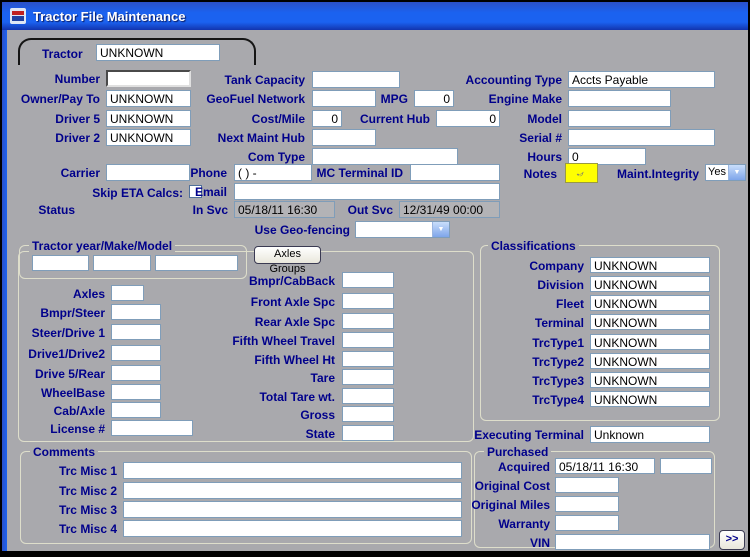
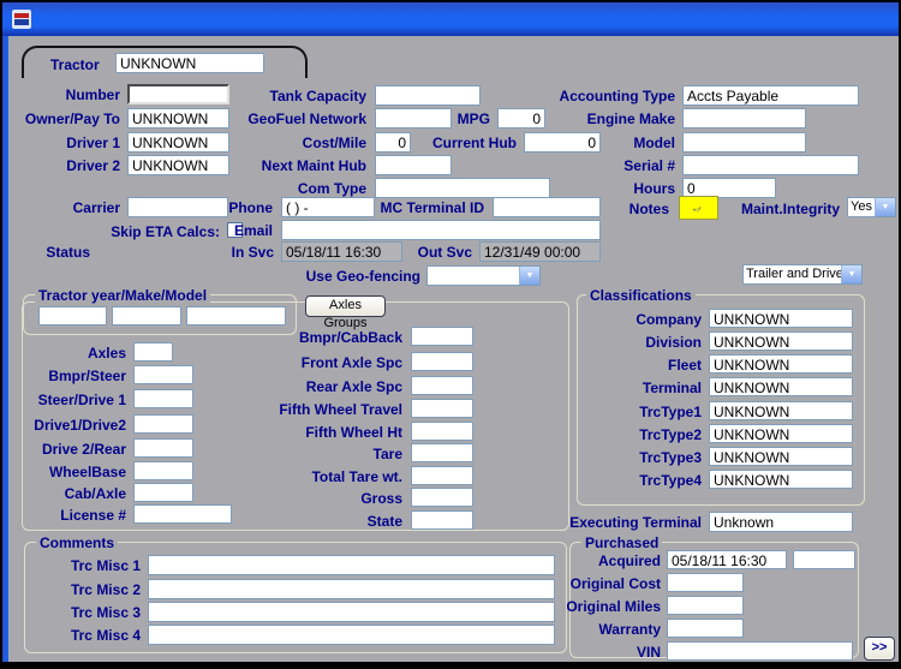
- Tractor File Maintenance
  Tractor
  UNKNOWN
  Number
  Owner/Pay To
  UNKNOWN
- Driver 5
+ Driver 1
  UNKNOWN
  Driver 2
  UNKNOWN
  Tank Capacity
  GeoFuel Network
  MPG
  0
  Cost/Mile
  0
  Current Hub
  0
  Next Maint Hub
  Com Type
  Accounting Type
  Accts Payable
  Engine Make
  Model
  Serial #
  Hours
  0
  Carrier
  Phone
  ( ) -
  MC Terminal ID
  Notes
  Maint.Integrity
  Yes
  Skip ETA Calcs:
  Email
  Status
  In Svc
  05/18/11 16:30
  Out Svc
  12/31/49 00:00
  Use Geo-fencing
+ Trailer and Drive
  Tractor year/Make/Model
  Axles Groups
  Axles
  Bmpr/Steer
  Steer/Drive 1
  Drive1/Drive2
- Drive 5/Rear
+ Drive 2/Rear
  WheelBase
  Cab/Axle
  License #
  Bmpr/CabBack
  Front Axle Spc
  Rear Axle Spc
  Fifth Wheel Travel
  Fifth Wheel Ht
  Tare
  Total Tare wt.
  Gross
  State
  Classifications
  Company
  UNKNOWN
  Division
  UNKNOWN
  Fleet
  UNKNOWN
  Terminal
  UNKNOWN
  TrcType1
  UNKNOWN
  TrcType2
  UNKNOWN
  TrcType3
  UNKNOWN
  TrcType4
  UNKNOWN
  Executing Terminal
  Unknown
  Purchased
  Acquired
  05/18/11 16:30
  Original Cost
  Original Miles
  Warranty
  VIN
  >>
  Comments
  Trc Misc 1
  Trc Misc 2
  Trc Misc 3
  Trc Misc 4
